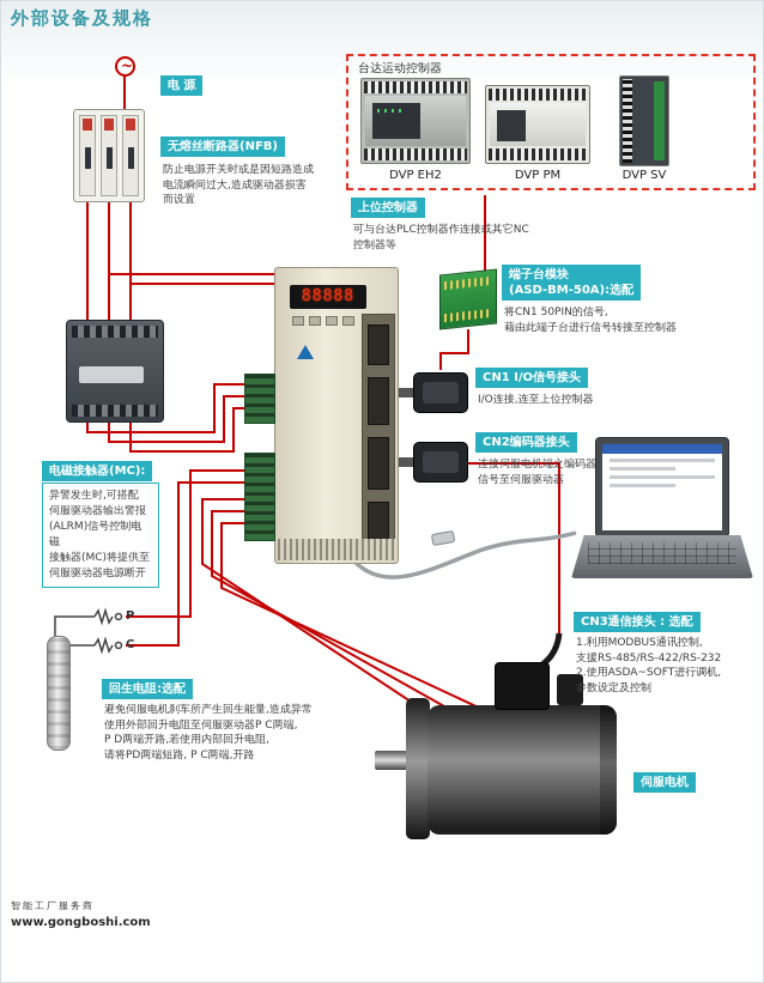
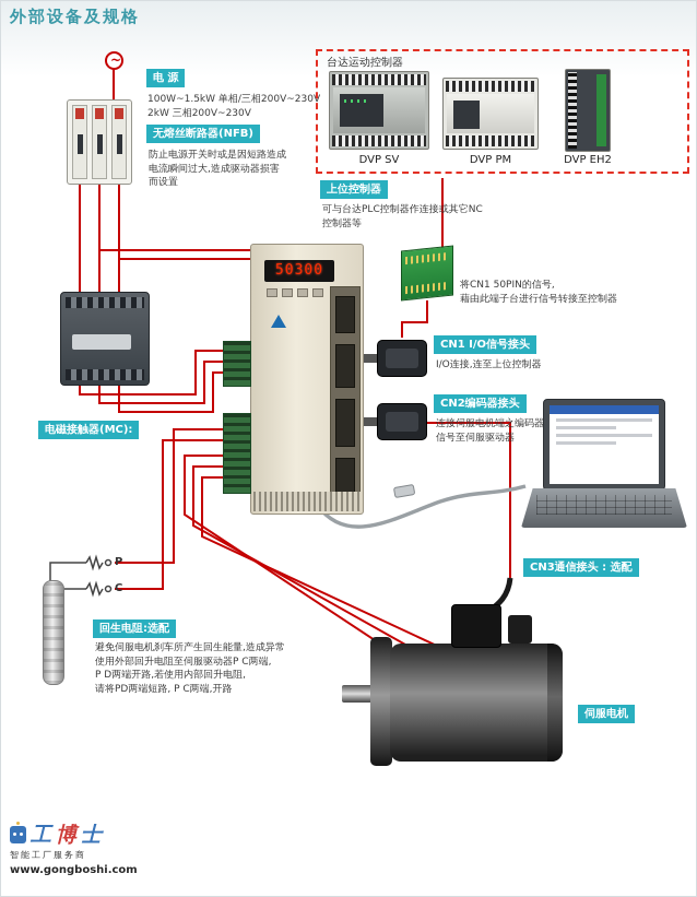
  外部设备及规格
  台达运动控制器
- DVP EH2
+ DVP SV
  DVP PM
- DVP SV
+ DVP EH2
- 88888
+ 50300
  P
  C
  电 源
+ 100W~1.5kW 单相/三相200V~230V
+ 2kW 三相200V~230V
  无熔丝断路器(NFB)
  防止电源开关时或是因短路造成
  电流瞬间过大,造成驱动器损害
  而设置
  上位控制器
  可与台达PLC控制器作连接或其它NC
  控制器等
- 端子台模块
- (ASD-BM-50A):选配
  将CN1 50PIN的信号,
  藉由此端子台进行信号转接至控制器
  CN1 I/O信号接头
  I/O连接,连至上位控制器
  CN2编码器接头
  连接伺服电机端之编码器
  信号至伺服驱动器
  电磁接触器(MC):
- 异警发生时,可搭配
- 伺服驱动器输出警报
- (ALRM)信号控制电磁
- 接触器(MC)将提供至
- 伺服驱动器电源断开
  回生电阻:选配
  避免伺服电机刹车所产生回生能量,造成异常
  使用外部回升电阻至伺服驱动器P C两端,
  P D两端开路,若使用内部回升电阻,
  请将PD两端短路, P C两端,开路
  CN3通信接头 : 选配
- 1.利用MODBUS通讯控制,
- 支援RS-485/RS-422/RS-232
- 2.使用ASDA~SOFT进行调机,
- 参数设定及控制
  伺服电机
+ 工
+ 博
+ 士
  智能工厂服务商
  www.gongboshi.com
